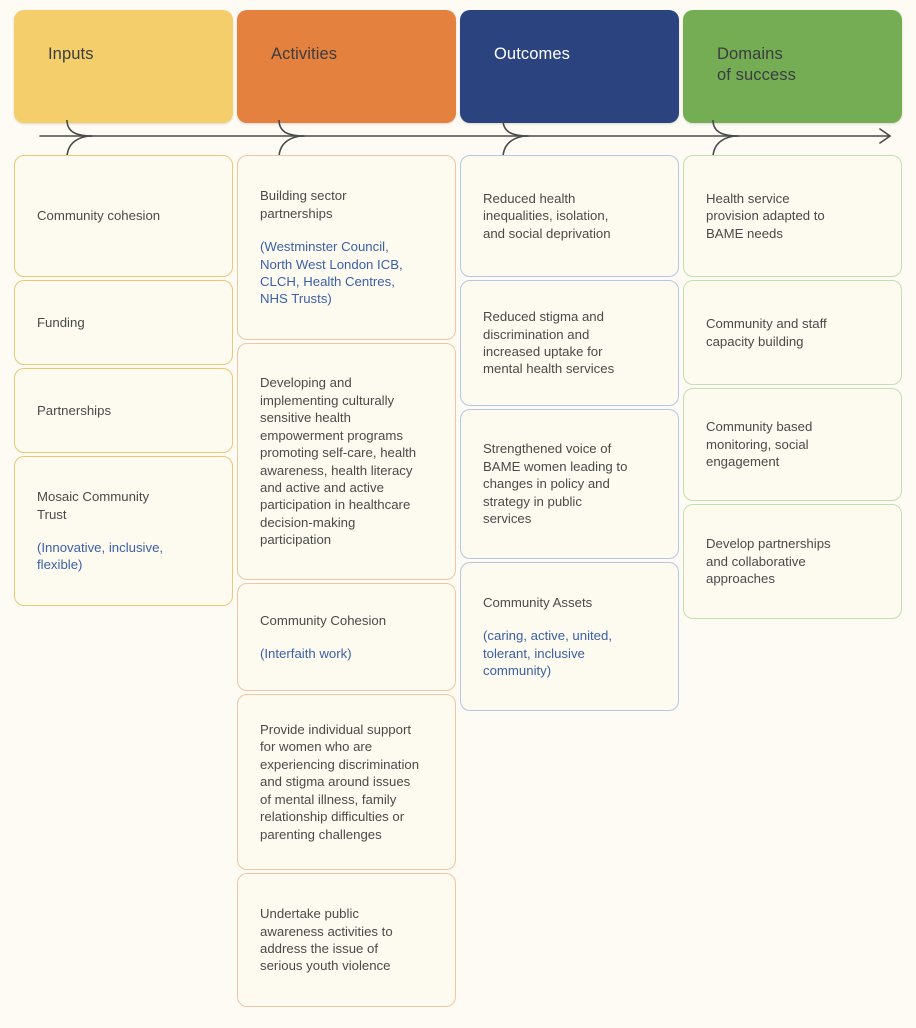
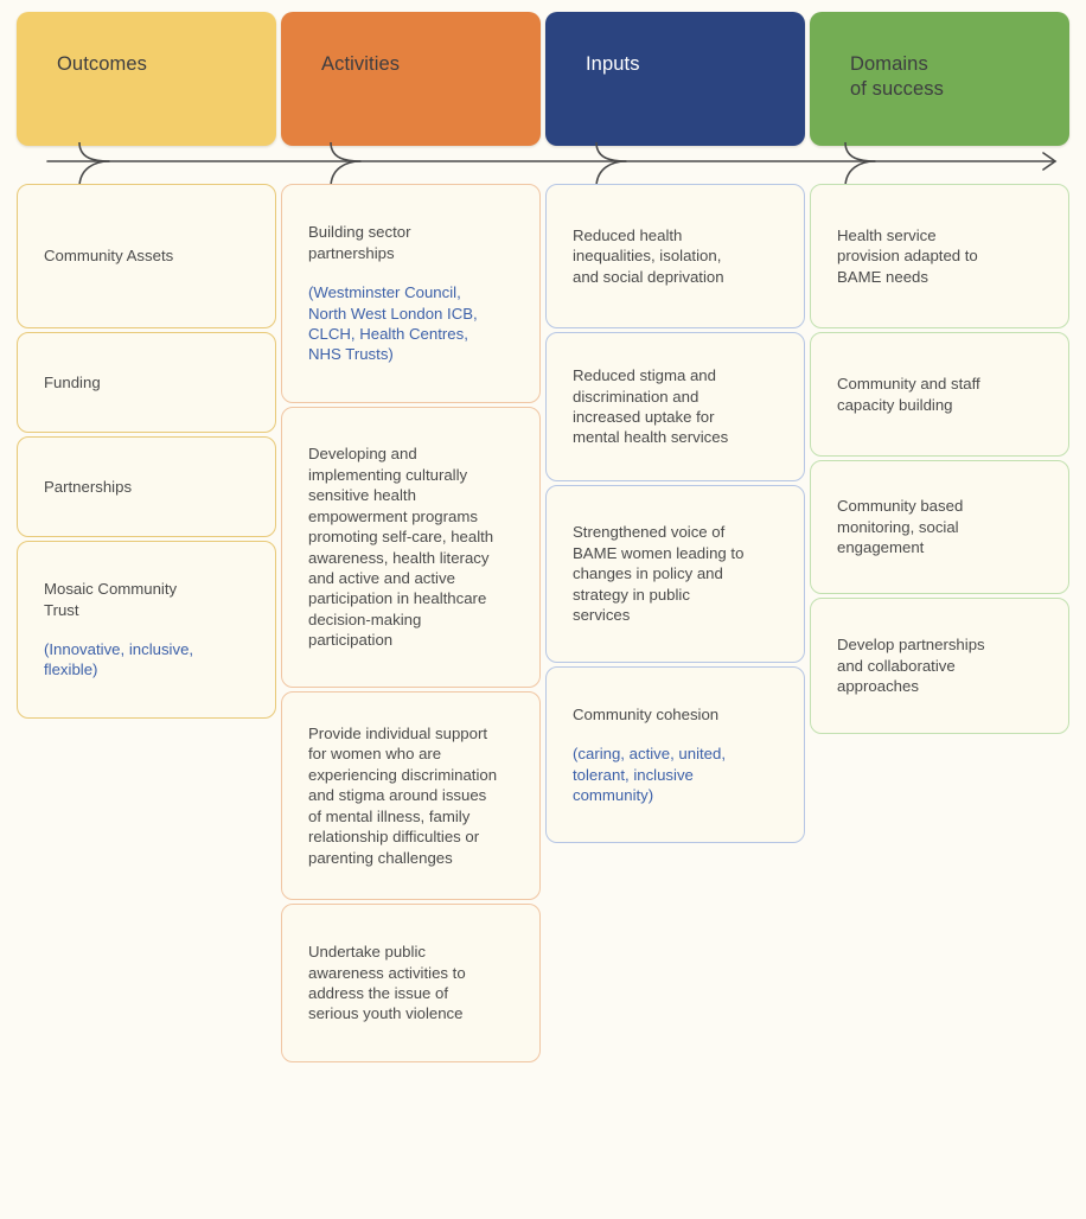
- Inputs
+ Outcomes
  Activities
- Outcomes
+ Inputs
  Domains
  of success
- Community cohesion
+ Community Assets
  Funding
  Partnerships
  Mosaic Community
  Trust
  (Innovative, inclusive,
  flexible)
  Building sector
  partnerships
  (Westminster Council,
  North West London ICB,
  CLCH, Health Centres,
  NHS Trusts)
  Developing and
  implementing culturally
  sensitive health
  empowerment programs
  promoting self-care, health
  awareness, health literacy
  and active and active
  participation in healthcare
  decision-making
  participation
- Community Cohesion
- (Interfaith work)
  Provide individual support
  for women who are
  experiencing discrimination
  and stigma around issues
  of mental illness, family
  relationship difficulties or
  parenting challenges
  Undertake public
  awareness activities to
  address the issue of
  serious youth violence
  Reduced health
  inequalities, isolation,
  and social deprivation
  Reduced stigma and
  discrimination and
  increased uptake for
  mental health services
  Strengthened voice of
  BAME women leading to
  changes in policy and
  strategy in public
  services
- Community Assets
+ Community cohesion
  (caring, active, united,
  tolerant, inclusive
  community)
  Health service
  provision adapted to
  BAME needs
  Community and staff
  capacity building
  Community based
  monitoring, social
  engagement
  Develop partnerships
  and collaborative
  approaches
